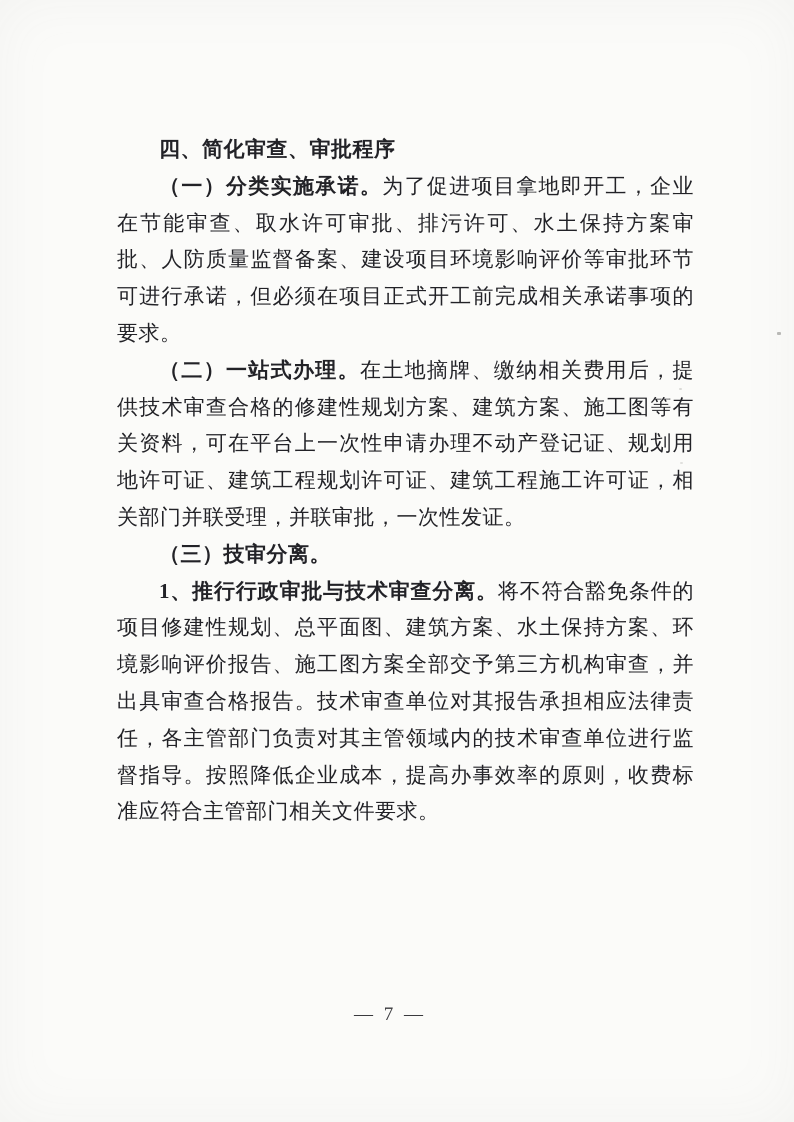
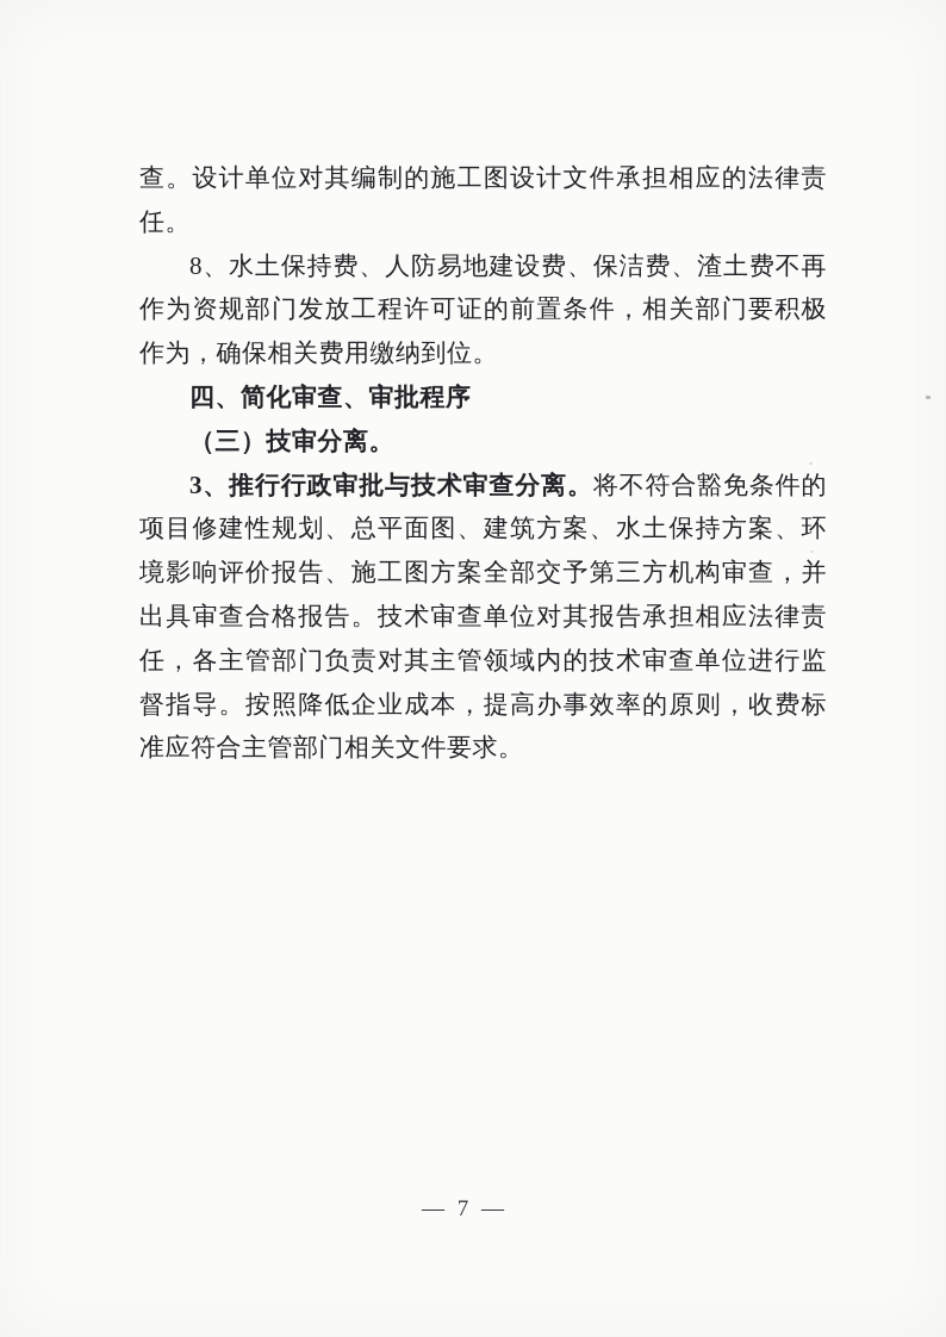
+ 查。设计单位对其编制的施工图设计文件承担相应的法律责任。
+ 8、水土保持费、人防易地建设费、保洁费、渣土费不再作为资规部门发放工程许可证的前置条件，相关部门要积极作为，确保相关费用缴纳到位。
  四、简化审查、审批程序
- （一）分类实施承诺。为了促进项目拿地即开工，企业在节能审查、取水许可审批、排污许可、水土保持方案审批、人防质量监督备案、建设项目环境影响评价等审批环节可进行承诺，但必须在项目正式开工前完成相关承诺事项的要求。
- （二）一站式办理。在土地摘牌、缴纳相关费用后，提供技术审查合格的修建性规划方案、建筑方案、施工图等有关资料，可在平台上一次性申请办理不动产登记证、规划用地许可证、建筑工程规划许可证、建筑工程施工许可证，相关部门并联受理，并联审批，一次性发证。
  （三）技审分离。
- 1、推行行政审批与技术审查分离。将不符合豁免条件的项目修建性规划、总平面图、建筑方案、水土保持方案、环境影响评价报告、施工图方案全部交予第三方机构审查，并出具审查合格报告。技术审查单位对其报告承担相应法律责任，各主管部门负责对其主管领域内的技术审查单位进行监督指导。按照降低企业成本，提高办事效率的原则，收费标准应符合主管部门相关文件要求。
+ 3、推行行政审批与技术审查分离。将不符合豁免条件的项目修建性规划、总平面图、建筑方案、水土保持方案、环境影响评价报告、施工图方案全部交予第三方机构审查，并出具审查合格报告。技术审查单位对其报告承担相应法律责任，各主管部门负责对其主管领域内的技术审查单位进行监督指导。按照降低企业成本，提高办事效率的原则，收费标准应符合主管部门相关文件要求。
  — 7 —
